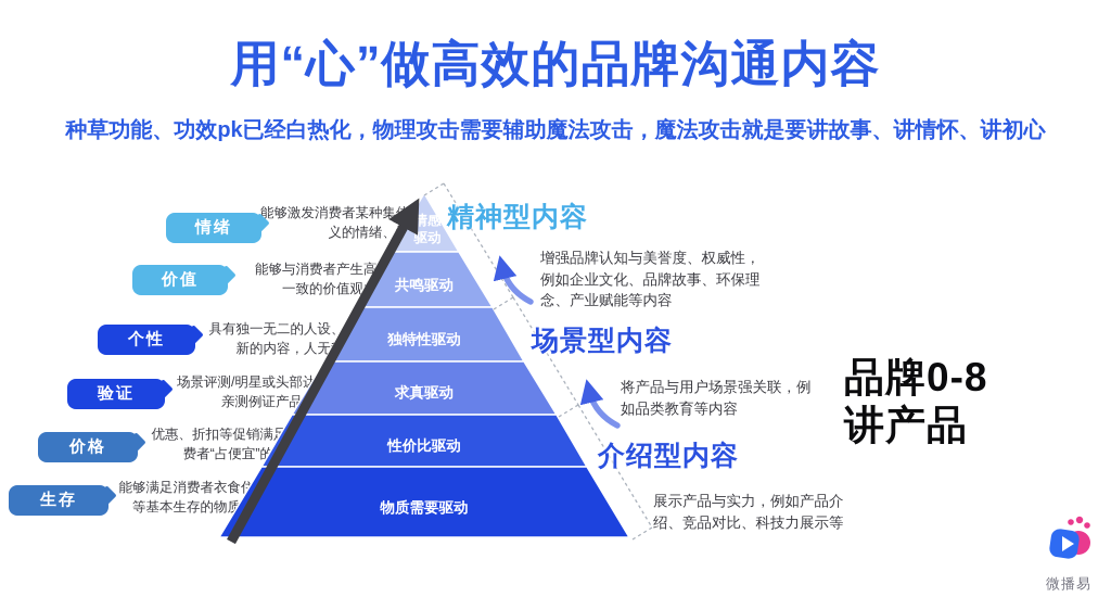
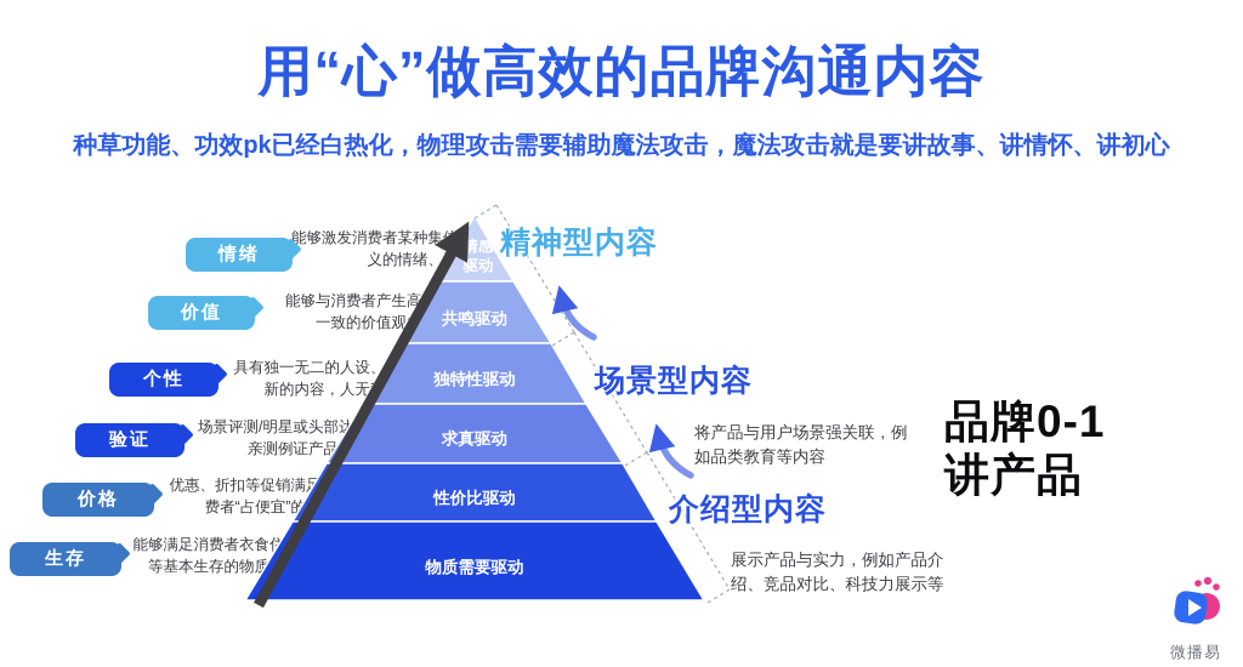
  用“心”做高效的品牌沟通内容
  种草功能、功效pk已经白热化，物理攻击需要辅助魔法攻击，魔法攻击就是要讲故事、讲情怀、讲初心
  能够激发消费者某种集体义的情绪、
  能够与消费者产生高一致的价值观
  具有独一无二的人设、新的内容，人无
  场景评测/明星或头部达亲测例证产品
  优惠、折扣等促销满费者“占便宜”的
  能够满足消费者衣食住等基本生存的物质
  情绪
  价值
  个性
  验证
  价格
  生存
  情感
  驱动
  共鸣驱动
  独特性驱动
  求真驱动
  性价比驱动
  物质需要驱动
  精神型内容
- 增强品牌认知与美誉度、权威性，例如企业文化、品牌故事、环保理念、产业赋能等内容
  场景型内容
  将产品与用户场景强关联，例如品类教育等内容
  介绍型内容
  展示产品与实力，例如产品介绍、竞品对比、科技力展示等
- 品牌0-8
+ 品牌0-1
  讲产品
  微播易
